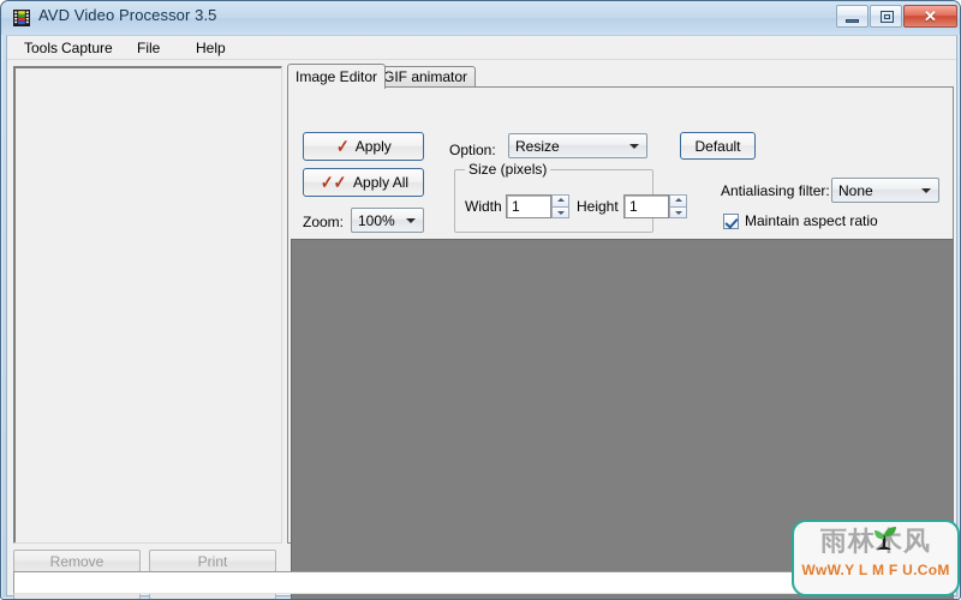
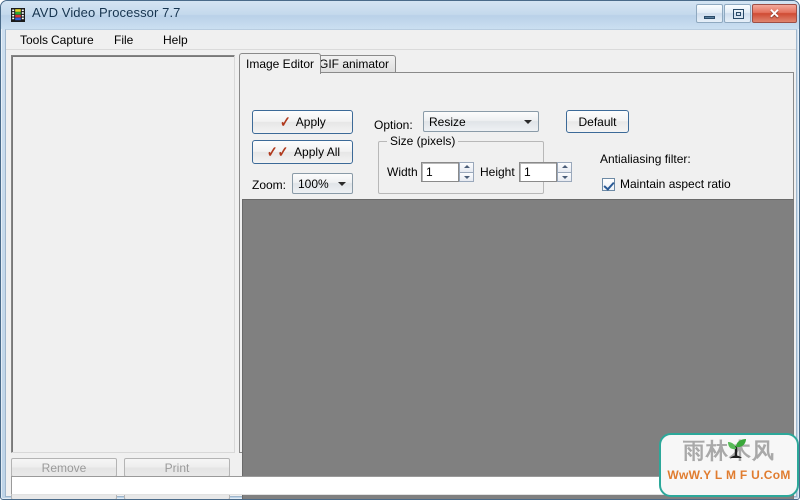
- AVD Video Processor 3.5
+ AVD Video Processor 7.7
  ✕
  Tools
  Capture
  File
  Help
  Remove
  Print
  Image Editor
  GIF animator
  ✓
  Apply
  ✓✓
  Apply All
  Zoom:
  100%
  Option:
  Resize
  Default
  Size (pixels)
  Width
  1
  Height
  1
  Antialiasing filter:
- None
  Maintain aspect ratio
  雨林木风
  WwW.Y L M F U.CoM
